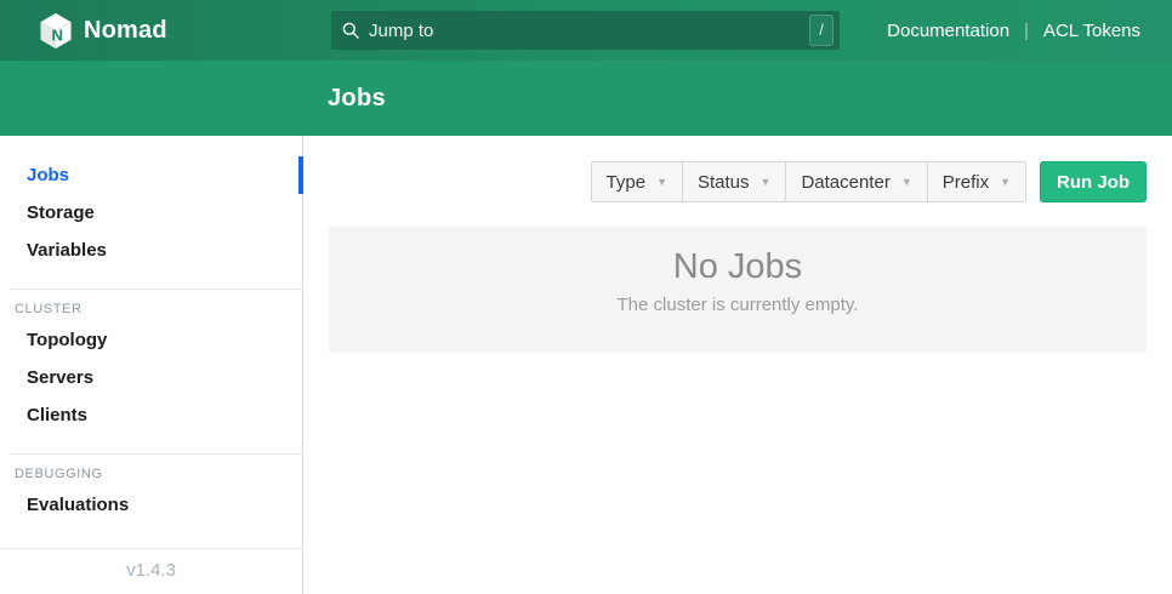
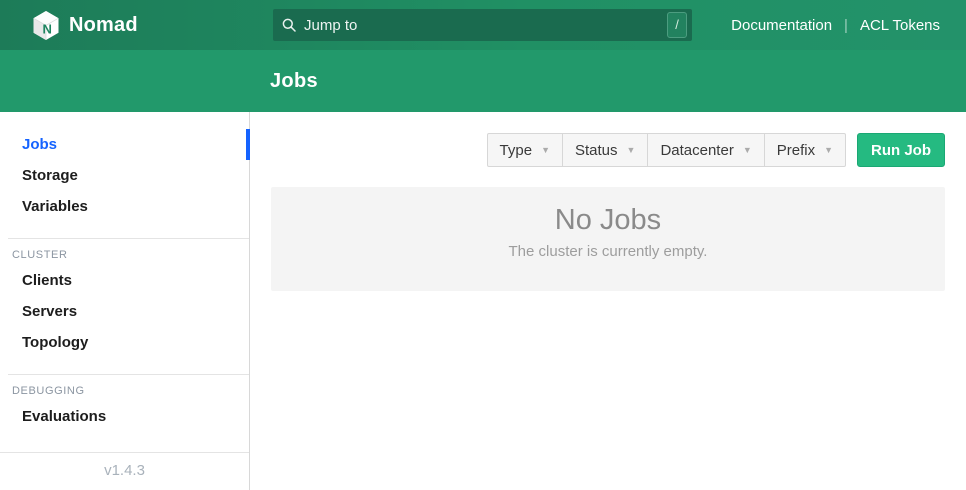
  N
  Nomad
  Jump to
  /
  Documentation
  |
  ACL Tokens
  Jobs
  Jobs
  Storage
  Variables
  CLUSTER
- Topology
+ Clients
  Servers
- Clients
+ Topology
  DEBUGGING
  Evaluations
  v1.4.3
  Type
  ▼
  Status
  ▼
  Datacenter
  ▼
  Prefix
  ▼
  Run Job
  No Jobs
  The cluster is currently empty.
